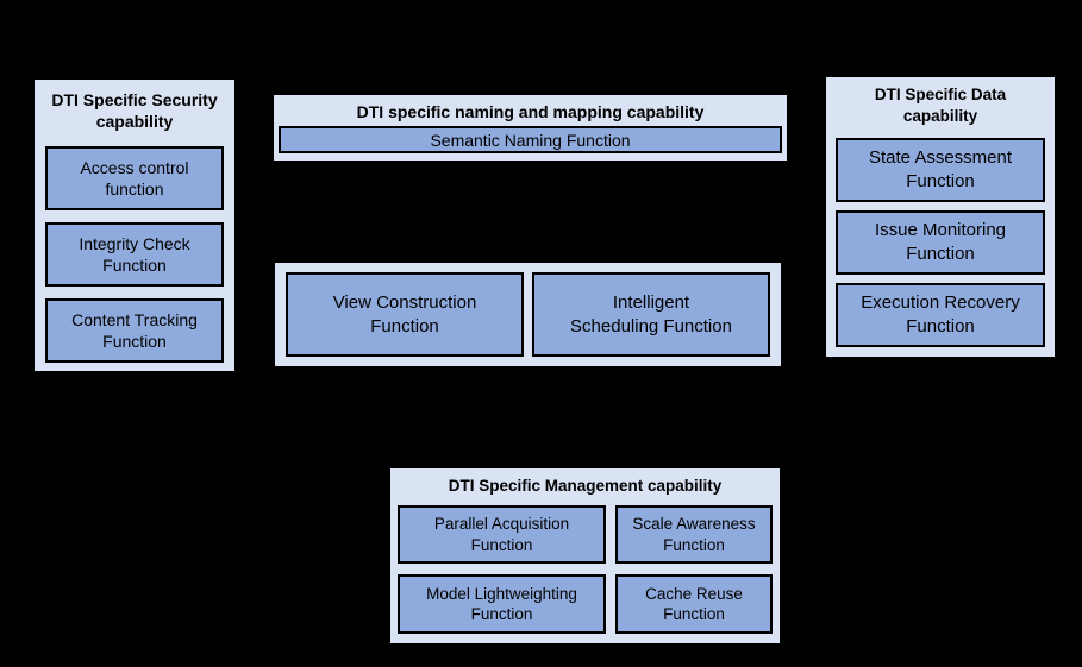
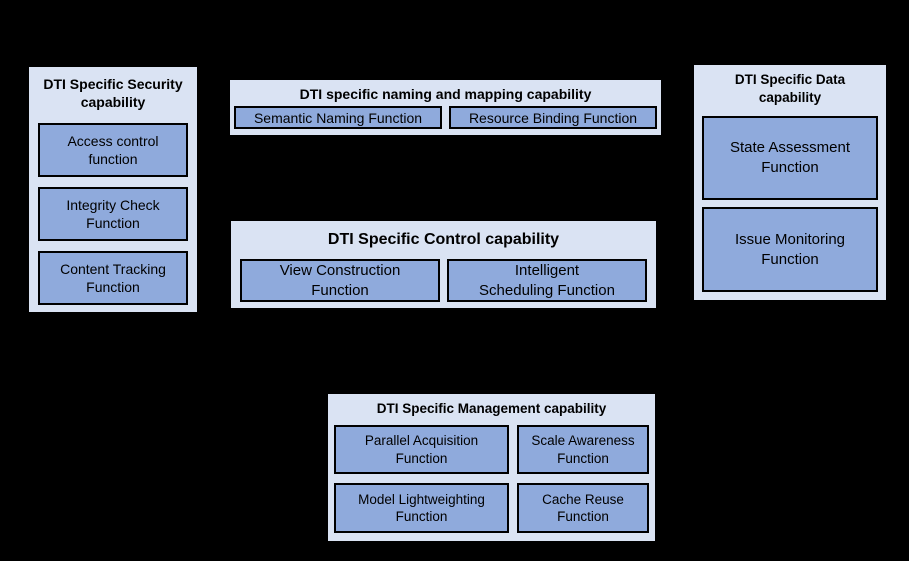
  DTI Specific Security capability
  Access control function
  Integrity Check Function
  Content Tracking Function
  DTI specific naming and mapping capability
  Semantic Naming Function
+ Resource Binding Function
+ DTI Specific Control capability
  View Construction Function
  Intelligent Scheduling Function
  DTI Specific Data capability
  State Assessment Function
  Issue Monitoring Function
- Execution Recovery Function
  DTI Specific Management capability
  Parallel Acquisition Function
  Scale Awareness Function
  Model Lightweighting Function
  Cache Reuse Function
